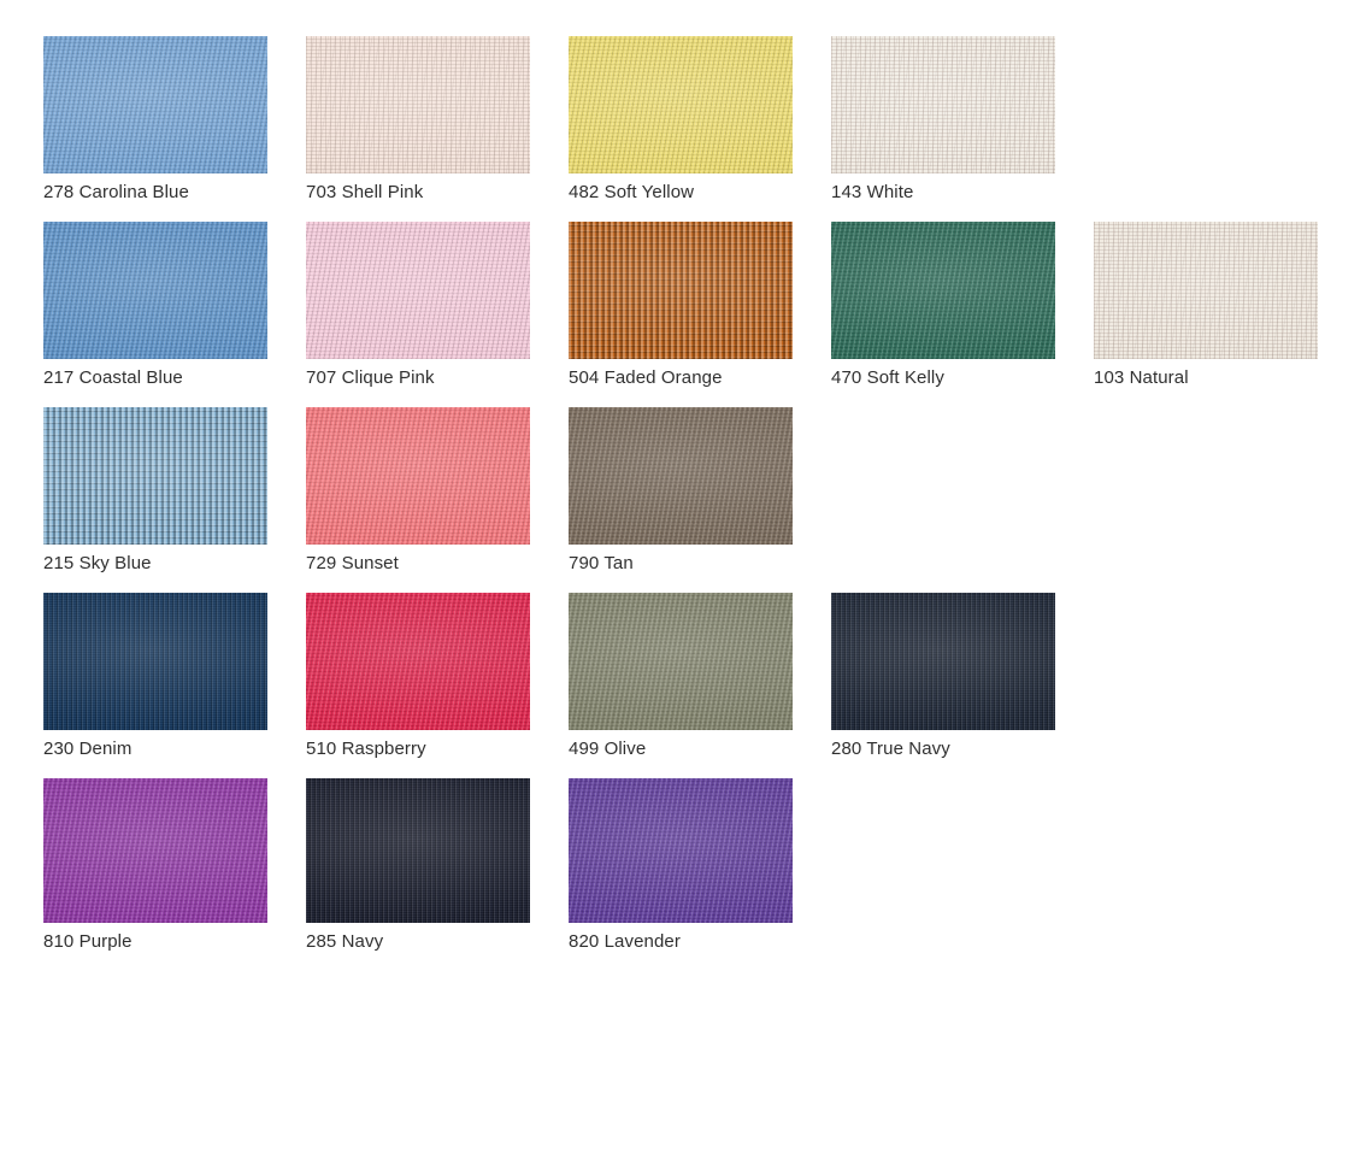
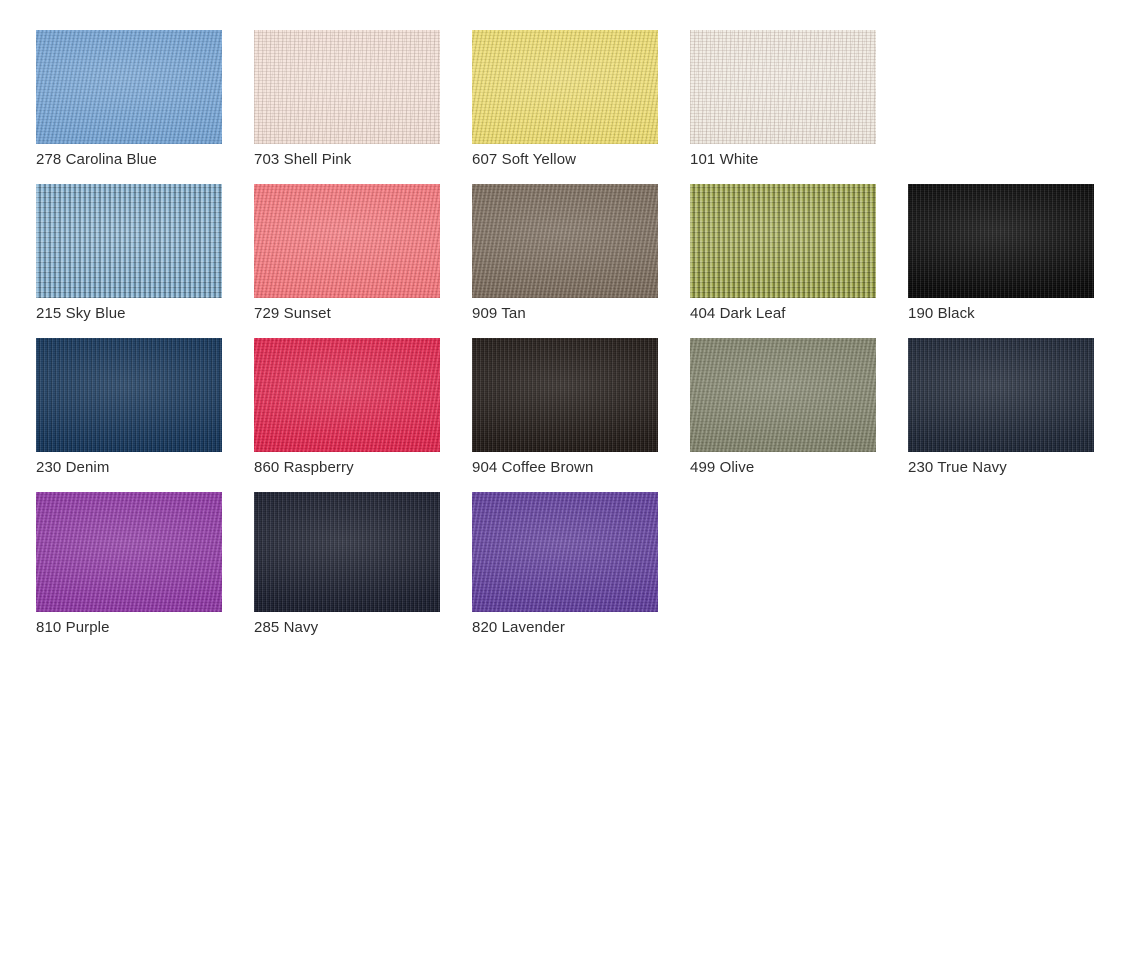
  278 Carolina Blue
  703 Shell Pink
- 482 Soft Yellow
+ 607 Soft Yellow
- 143 White
+ 101 White
- 217 Coastal Blue
- 707 Clique Pink
- 504 Faded Orange
- 470 Soft Kelly
- 103 Natural
  215 Sky Blue
  729 Sunset
- 790 Tan
+ 909 Tan
+ 404 Dark Leaf
+ 190 Black
  230 Denim
- 510 Raspberry
+ 860 Raspberry
+ 904 Coffee Brown
  499 Olive
- 280 True Navy
+ 230 True Navy
  810 Purple
  285 Navy
  820 Lavender
